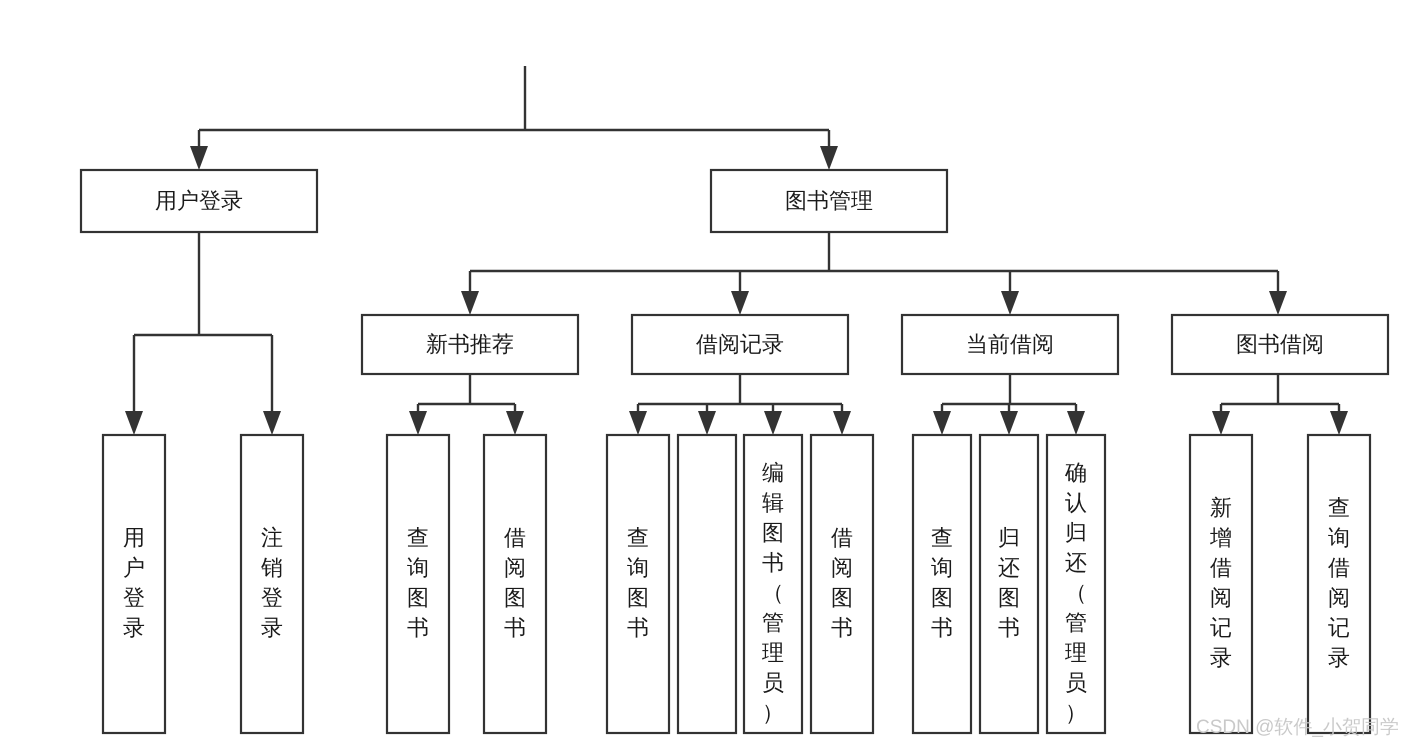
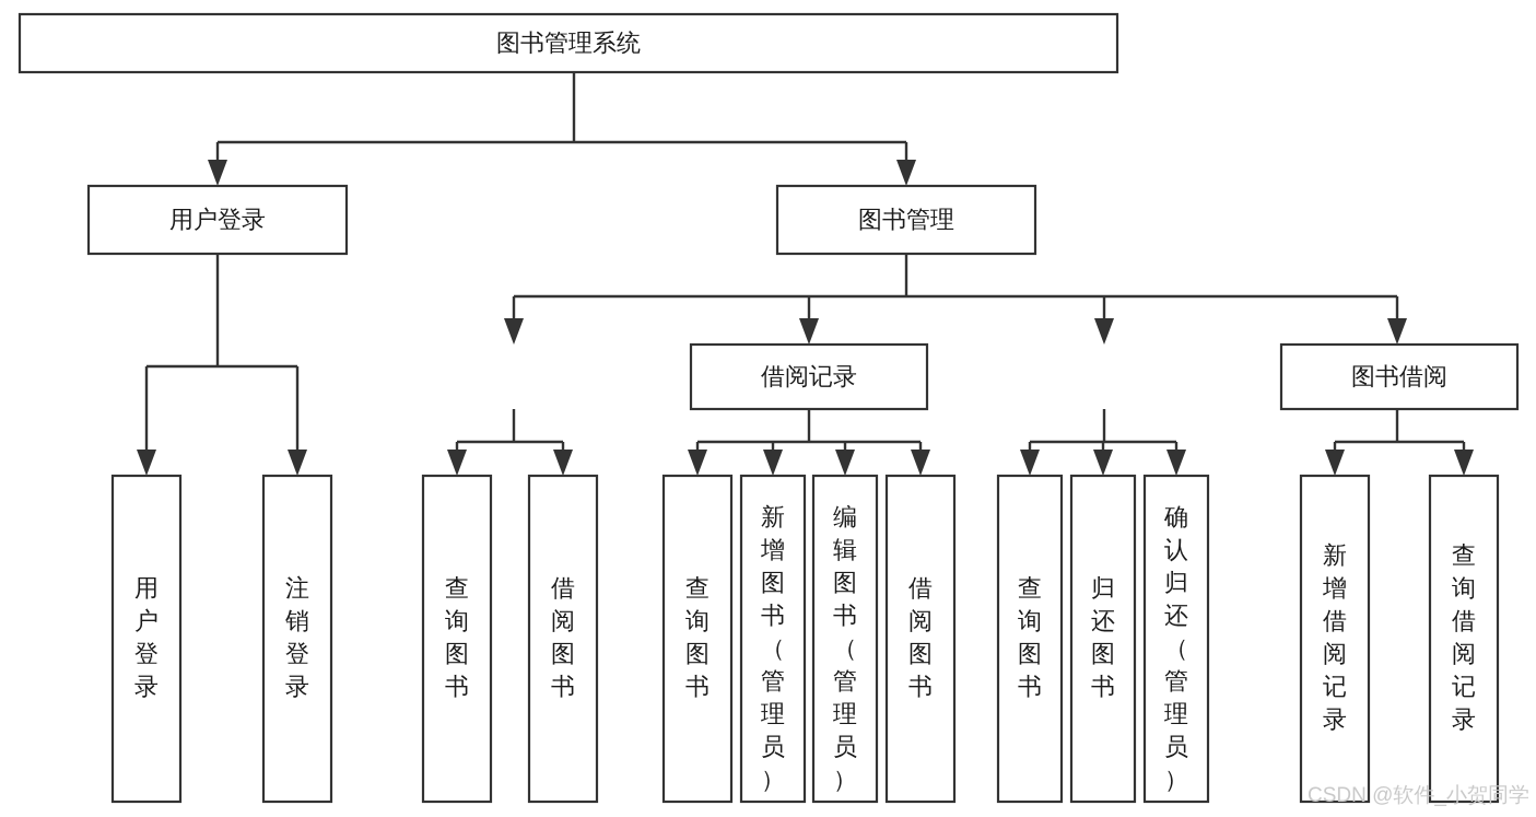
+ 图书管理系统
  用户登录
  图书管理
- 新书推荐
  借阅记录
- 当前借阅
  图书借阅
  用户登录
  注销登录
  查询图书
  借阅图书
  查询图书
+ 新增图书（管理员）
  编辑图书（管理员）
  借阅图书
  查询图书
  归还图书
  确认归还（管理员）
  新增借阅记录
  查询借阅记录
  CSDN @软件_小贺同学
